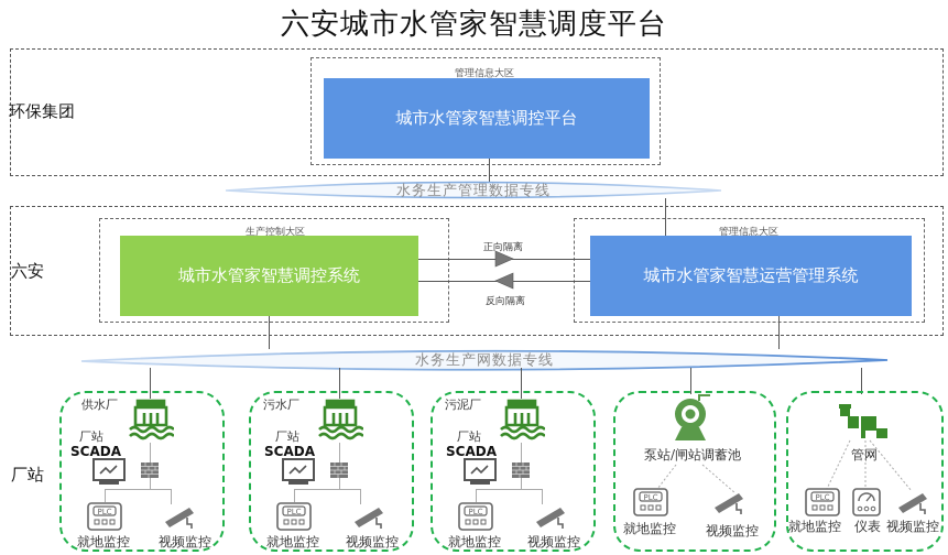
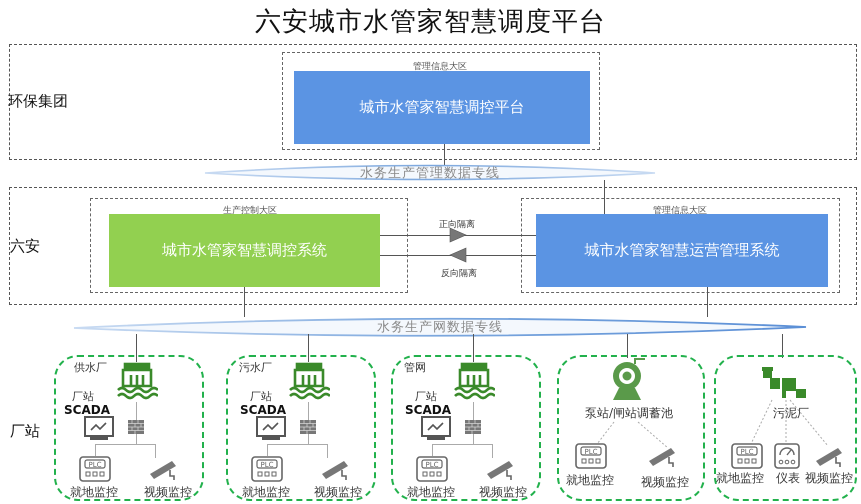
  六安城市水管家智慧调度平台
  环保集团
  管理信息大区
  城市水管家智慧调控平台
  水务生产管理数据专线
  六安
  生产控制大区
  城市水管家智慧调控系统
  管理信息大区
  城市水管家智慧运营管理系统
  正向隔离
  反向隔离
  水务生产网数据专线
  厂站
  供水厂
  厂站
  SCADA
  PLC
  就地监控
  视频监控
  污水厂
  厂站
  SCADA
  PLC
  就地监控
  视频监控
- 污泥厂
+ 管网
  厂站
  SCADA
  PLC
  就地监控
  视频监控
  泵站/闸站调蓄池
  PLC
  就地监控
  视频监控
- 管网
+ 污泥厂
  PLC
  就地监控
  仪表
  视频监控
